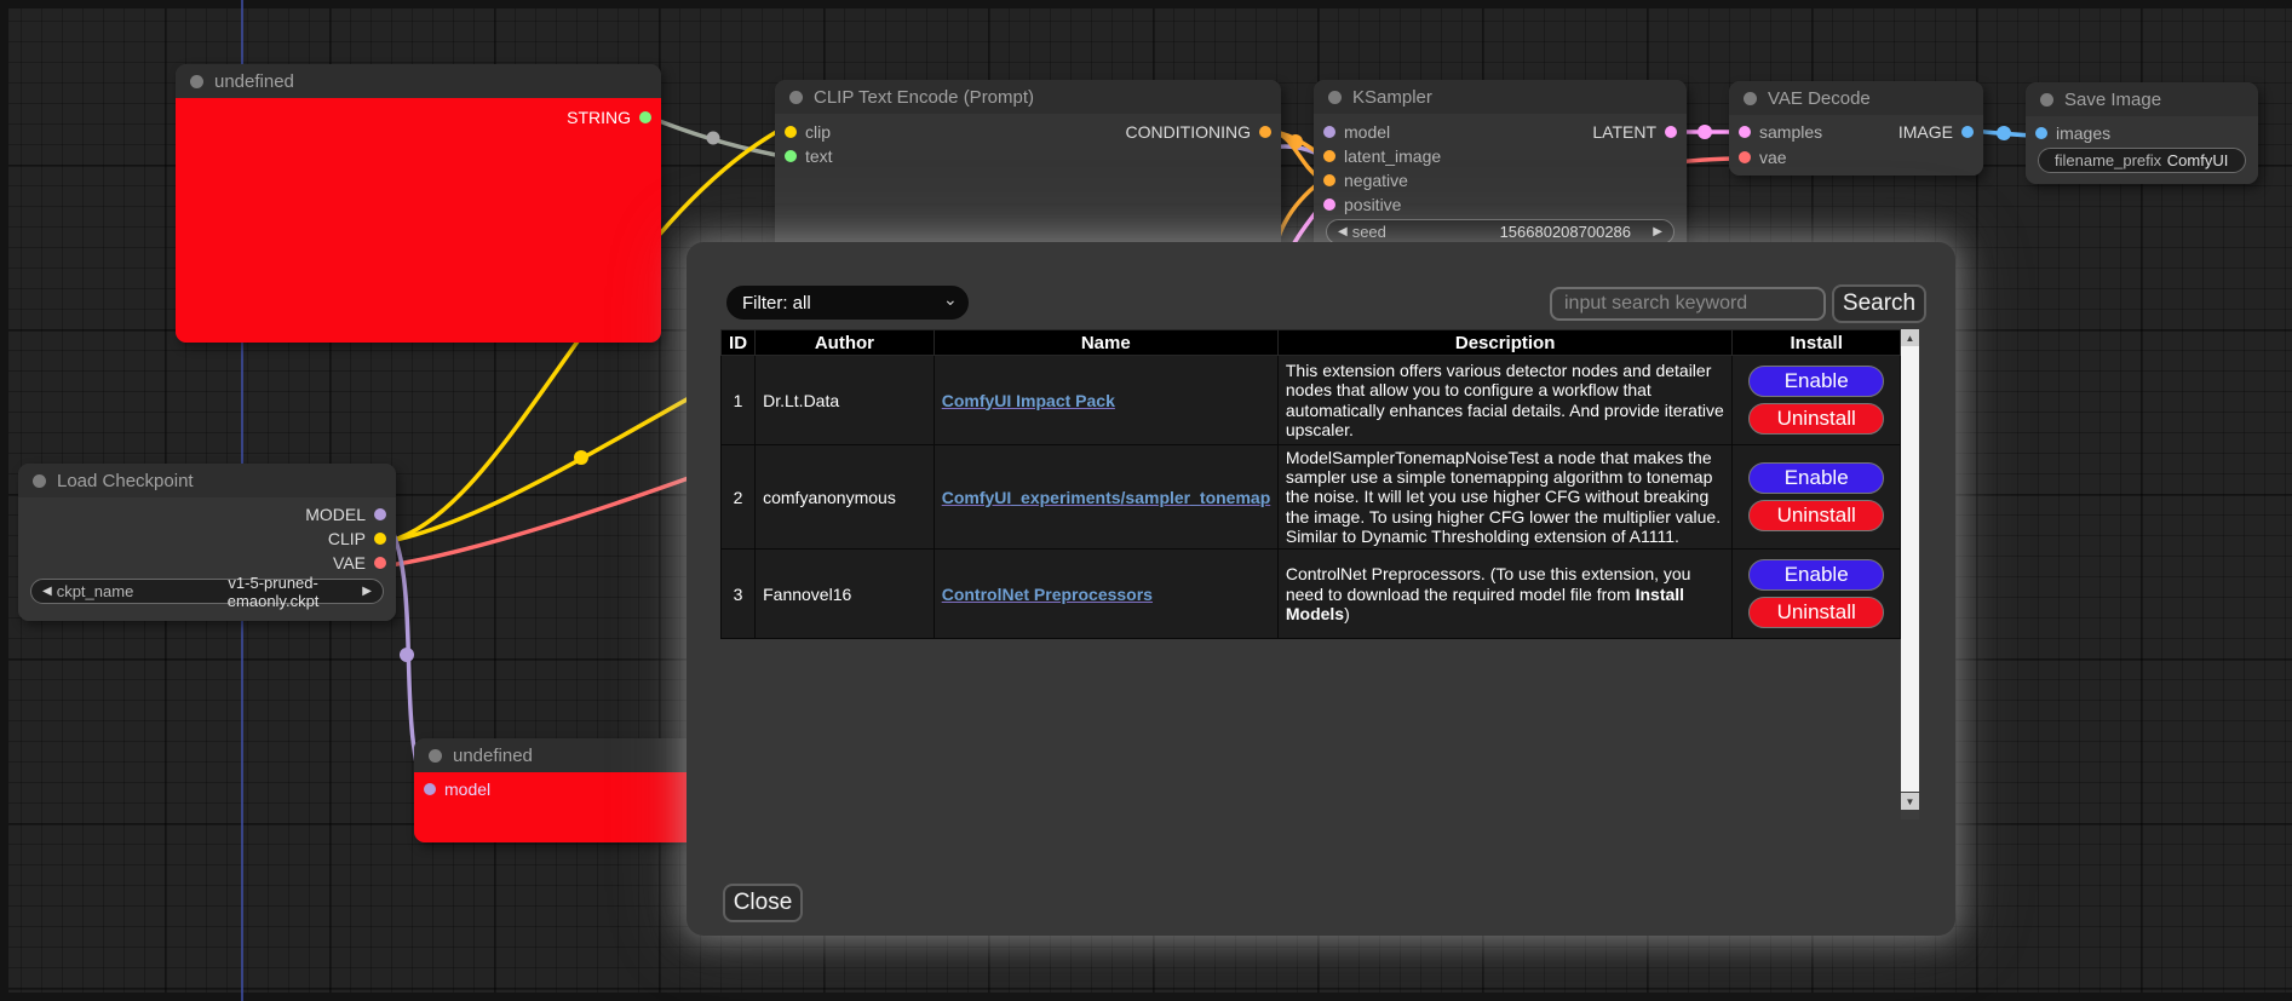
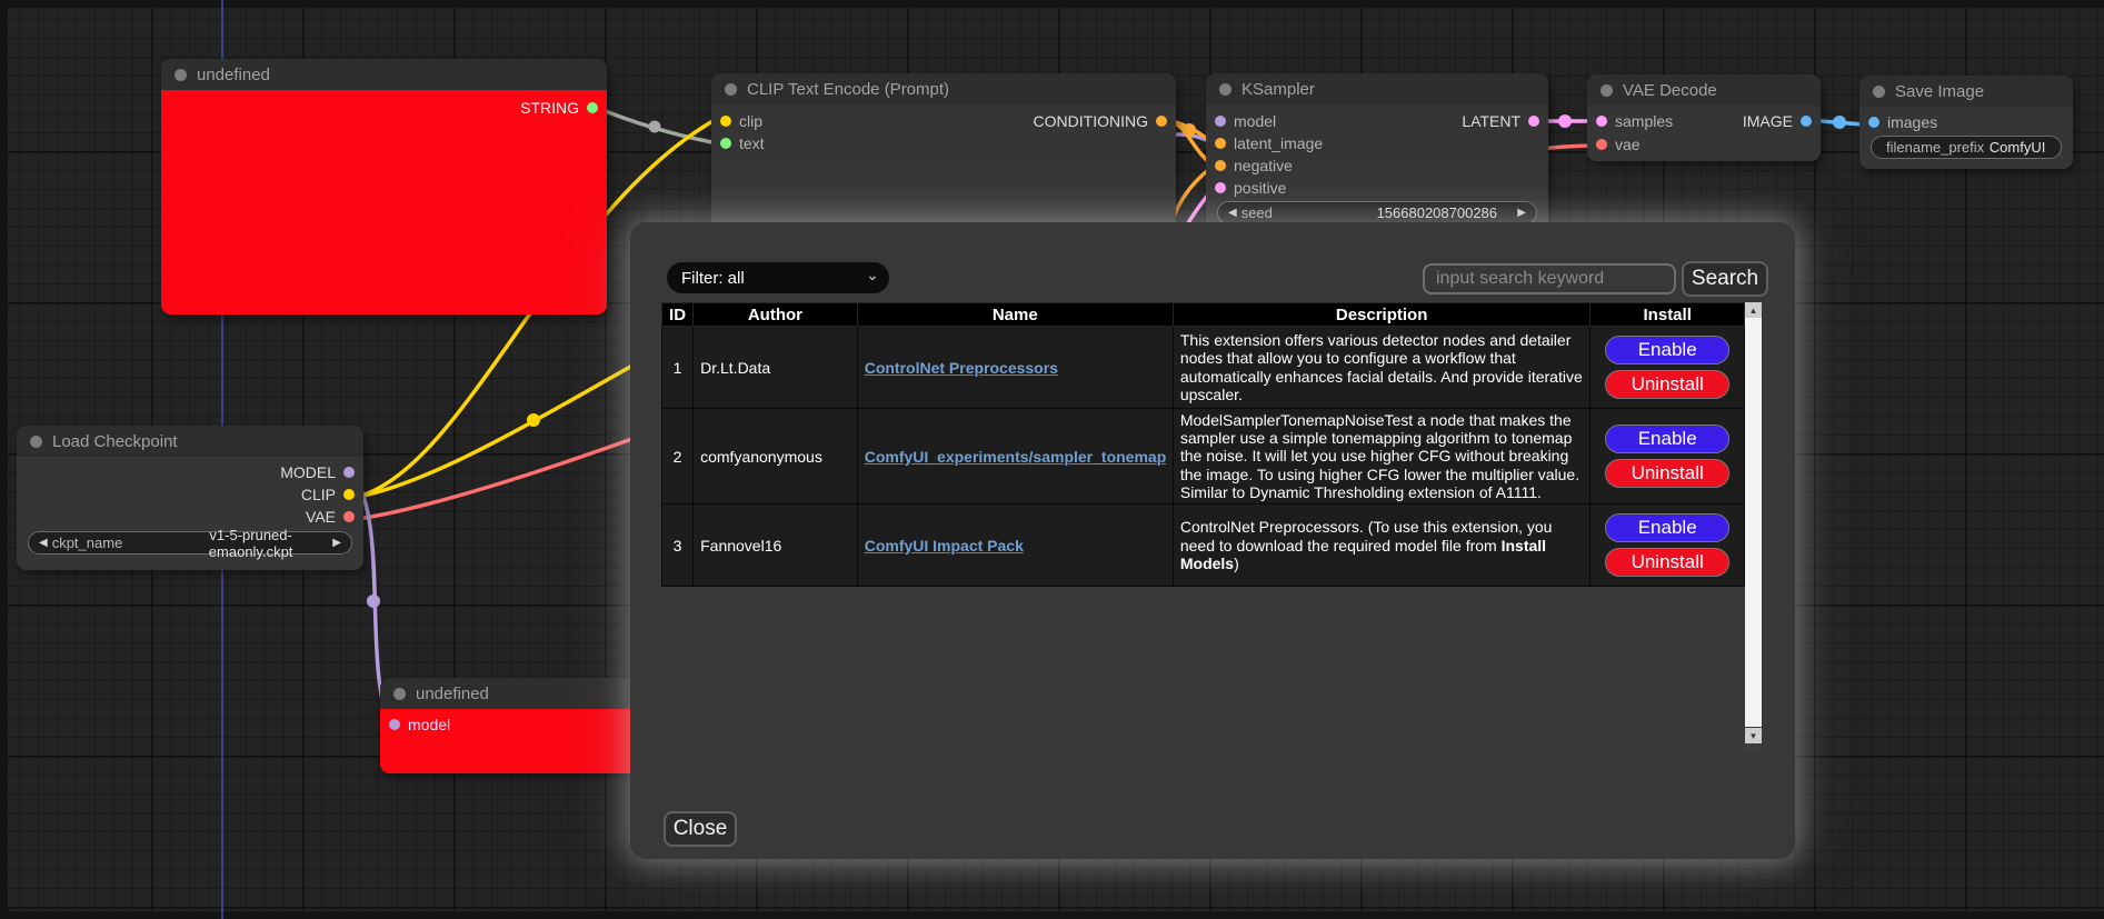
  undefined
  STRING
  CLIP Text Encode (Prompt)
  clip
  text
  CONDITIONING
  KSampler
  model
  latent_image
  negative
  positive
  LATENT
  ◀
  seed
  156680208700286
  ▶
  VAE Decode
  samples
  vae
  IMAGE
  Save Image
  images
  filename_prefix
  ComfyUI
  Load Checkpoint
  MODEL
  CLIP
  VAE
  ◀
  ckpt_name
  v1-5-pruned-emaonly.ckpt
  ▶
  undefined
  model
  Filter: all
  ⌄
  input search keyword
  Search
  ID	Author	Name	Description	Install
- 1	Dr.Lt.Data	ComfyUI Impact Pack	This extension offers various detector nodes and detailer nodes that allow you to configure a workflow that automatically enhances facial details. And provide iterative upscaler.	EnableUninstall
+ 1	Dr.Lt.Data	ControlNet Preprocessors	This extension offers various detector nodes and detailer nodes that allow you to configure a workflow that automatically enhances facial details. And provide iterative upscaler.	EnableUninstall
  2	comfyanonymous	ComfyUI_experiments/sampler_tonemap	ModelSamplerTonemapNoiseTest a node that makes the sampler use a simple tonemapping algorithm to tonemap the noise. It will let you use higher CFG without breaking the image. To using higher CFG lower the multiplier value. Similar to Dynamic Thresholding extension of A1111.	EnableUninstall
- 3	Fannovel16	ControlNet Preprocessors	ControlNet Preprocessors. (To use this extension, you need to download the required model file from Install Models)	EnableUninstall
+ 3	Fannovel16	ComfyUI Impact Pack	ControlNet Preprocessors. (To use this extension, you need to download the required model file from Install Models)	EnableUninstall
  ▲
  ▼
  Close
